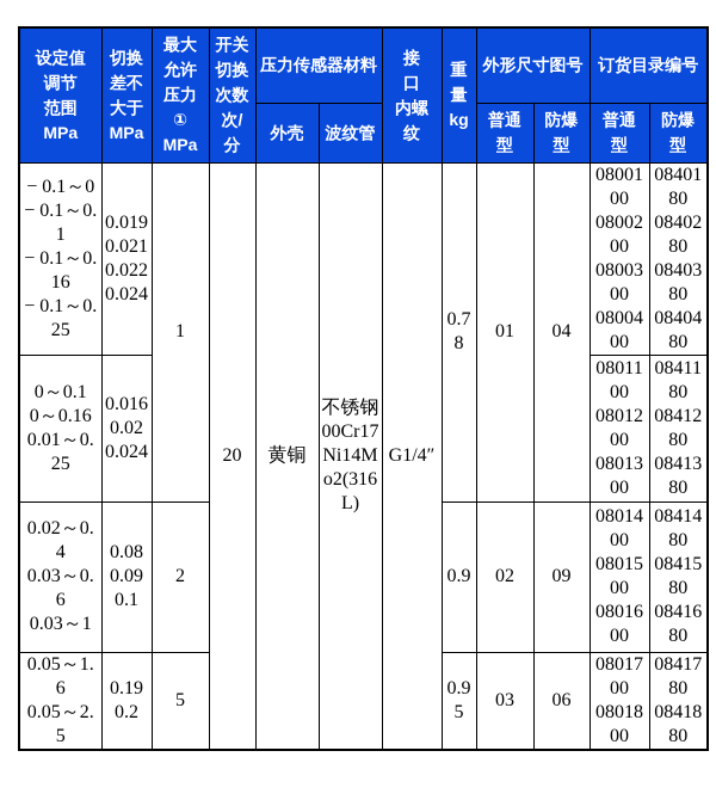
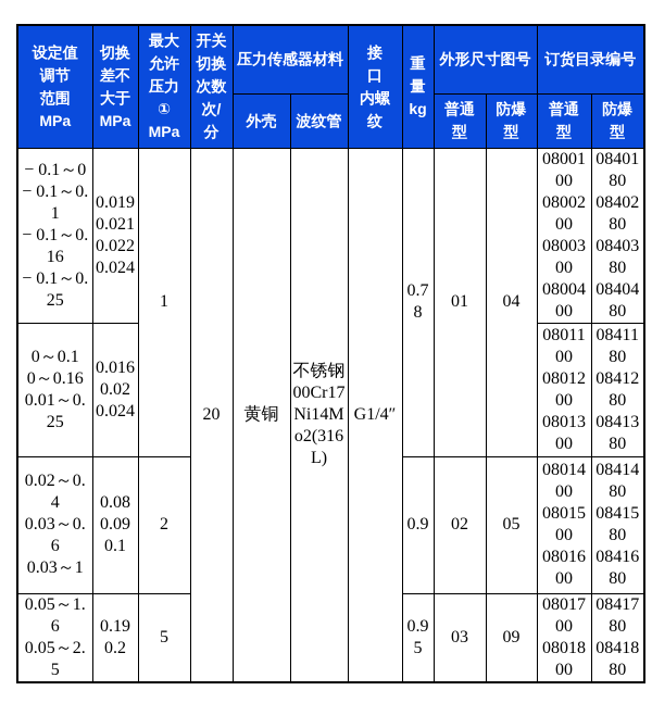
  设定值 调节 范围 MPa	切换 差不 大于 MPa	最大 允许 压力 ① MPa	开关 切换 次数 次/ 分	压力传感器材料	接 口 内螺 纹	重 量 kg	外形尺寸图号	订货目录编号
  外壳	波纹管	普通 型	防爆 型	普通 型	防爆 型
  − 0.1～0 − 0.1～0.1 − 0.1～0.16 − 0.1～0.25	0.019 0.021 0.022 0.024	1	20	黄铜	不锈钢00Cr17Ni14Mo2(316L)	G1/4″	0.78	01	04	0800100 0800200 0800300 0800400	0840180 0840280 0840380 0840480
  0～0.1 0～0.16 0.01～0.25	0.016 0.02 0.024	0801100 0801200 0801300	0841180 0841280 0841380
- 0.02～0.4 0.03～0.6 0.03～1	0.08 0.09 0.1	2	0.9	02	09	0801400 0801500 0801600	0841480 0841580 0841680
+ 0.02～0.4 0.03～0.6 0.03～1	0.08 0.09 0.1	2	0.9	02	05	0801400 0801500 0801600	0841480 0841580 0841680
- 0.05～1.6 0.05～2.5	0.19 0.2	5	0.95	03	06	0801700 0801800	0841780 0841880
+ 0.05～1.6 0.05～2.5	0.19 0.2	5	0.95	03	09	0801700 0801800	0841780 0841880
